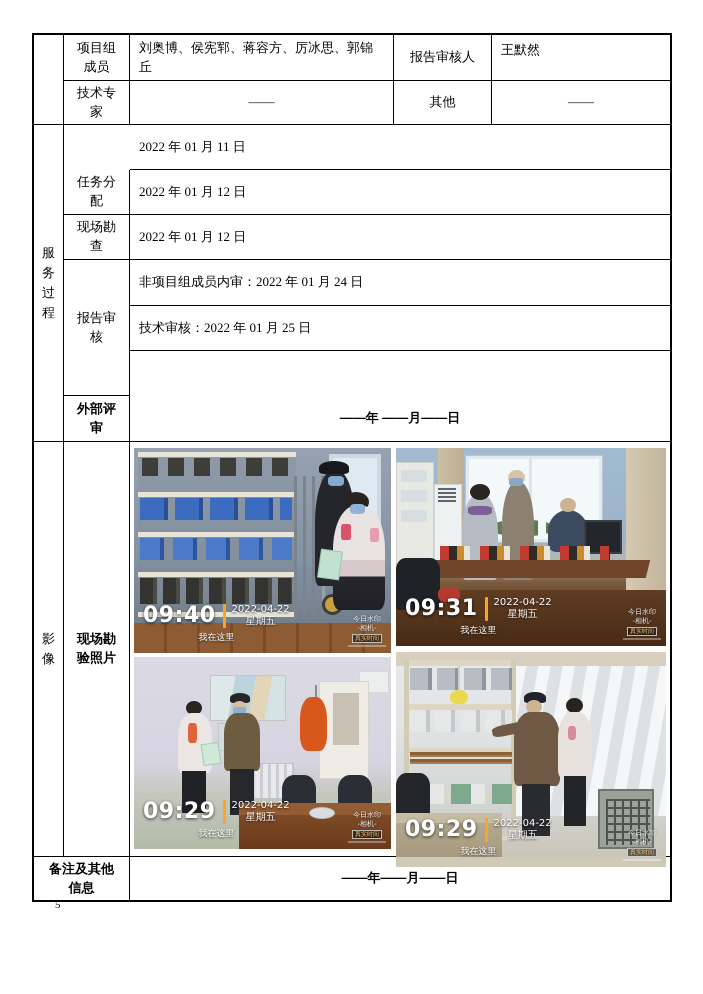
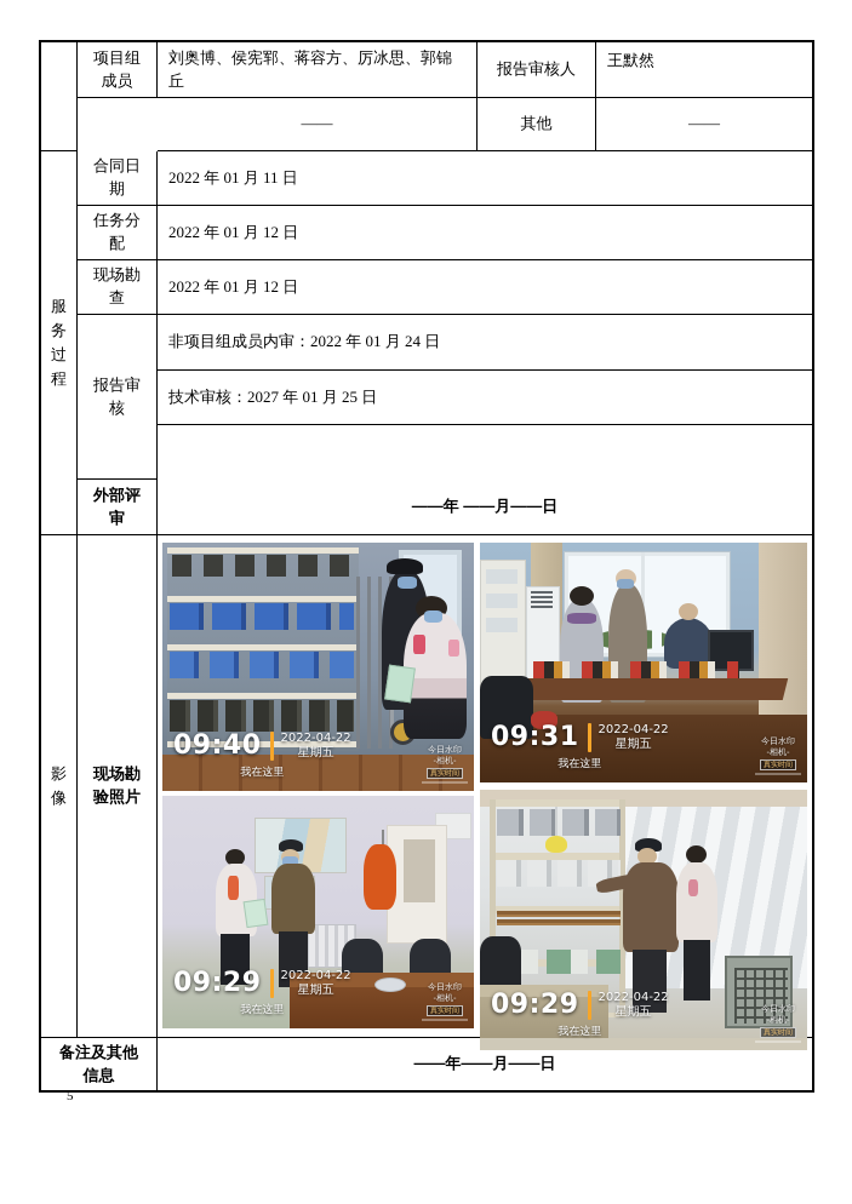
  项目组成员
  刘奥博、侯宪郓、蒋容方、厉冰思、郭锦丘
  报告审核人
  王默然
- 技术专家
  ——
  其他
  ——
  服务过程
+ 合同日期
  2022 年 01 月 11 日
  任务分配
  2022 年 01 月 12 日
  现场勘查
  2022 年 01 月 12 日
  报告审核
  非项目组成员内审：2022 年 01 月 24 日
- 技术审核：2022 年 01 月 25 日
+ 技术审核：2027 年 01 月 25 日
  外部评审
  ——年 ——月——日
  影像
  现场勘验照片
  09:40
  2022-04-22
  星期五
  我在这里
  今日水印
  -相机-
  09:31
  2022-04-22
  星期五
  我在这里
  今日水印
  -相机-
  09:29
  2022-04-22
  星期五
  我在这里
  今日水印
  -相机-
  09:29
  2022-04-22
  星期五
  我在这里
  今日水印
  -相机-
  备注及其他信息
  ——年——月——日
  5
